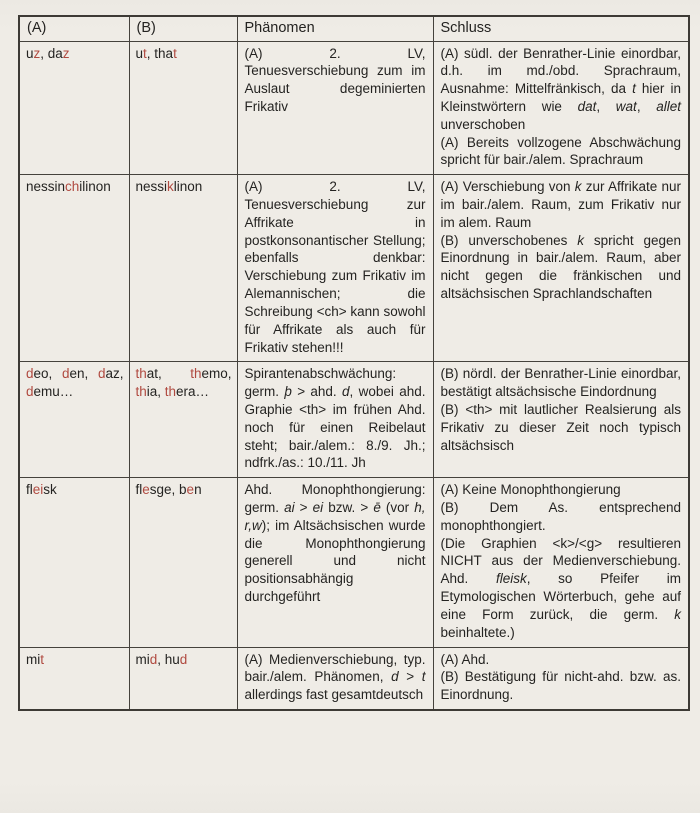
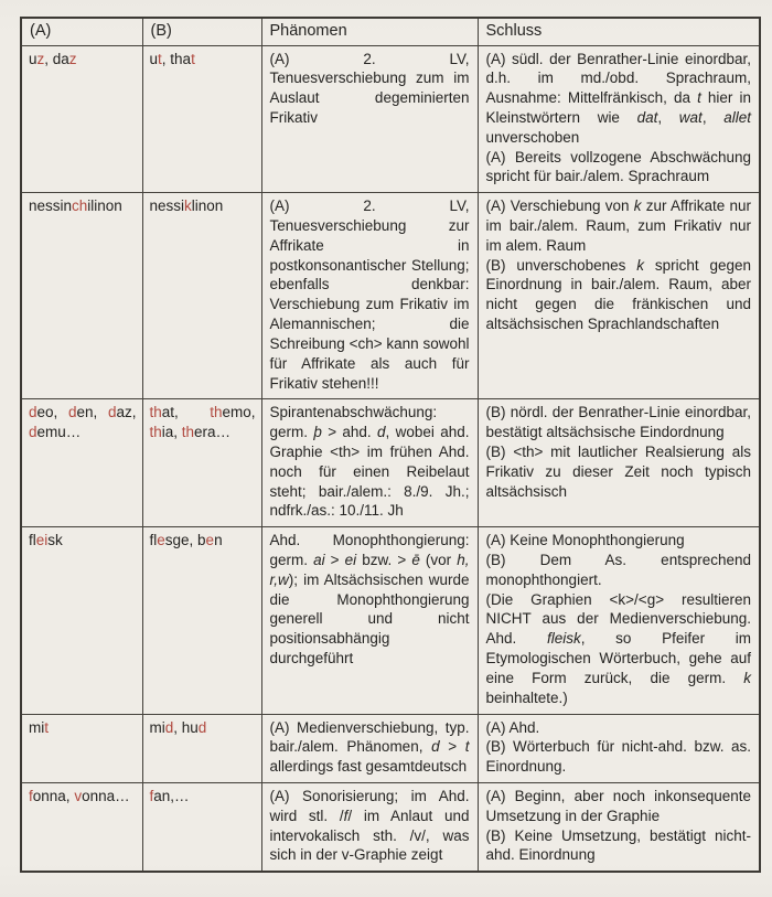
  (A)	(B)	Phänomen	Schluss
  uz, daz	ut, that	(A) 2. LV, Tenuesverschiebung zum im Auslaut degeminierten Frikativ	(A) südl. der Benrather-Linie einordbar, d.h. im md./obd. Sprachraum, Ausnahme: Mittelfränkisch, da t hier in Kleinstwörtern wie dat, wat, allet unverschoben(A) Bereits vollzogene Abschwächung spricht für bair./alem. Sprachraum
  nessinchilinon	nessiklinon	(A) 2. LV, Tenuesverschiebung zur Affrikate in postkonsonantischer Stellung; ebenfalls denkbar: Verschiebung zum Frikativ im Alemannischen; die Schreibung <ch> kann sowohl für Affrikate als auch für Frikativ stehen!!!	(A) Verschiebung von k zur Affrikate nur im bair./alem. Raum, zum Frikativ nur im alem. Raum(B) unverschobenes k spricht gegen Einordnung in bair./alem. Raum, aber nicht gegen die fränkischen und altsächsischen Sprachlandschaften
  deo, den, daz, demu…	that, themo, thia, thera…	Spirantenabschwächung: germ. þ > ahd. d, wobei ahd. Graphie <th> im frühen Ahd. noch für einen Reibelaut steht; bair./alem.: 8./9. Jh.; ndfrk./as.: 10./11. Jh	(B) nördl. der Benrather-Linie einordbar, bestätigt altsächsische Eindordnung(B) <th> mit lautlicher Realsierung als Frikativ zu dieser Zeit noch typisch altsächsisch
  fleisk	flesge, ben	Ahd. Monophthongierung: germ. ai > ei bzw. > ē (vor h, r,w); im Altsächsischen wurde die Monophthongierung generell und nicht positionsabhängig durchgeführt	(A) Keine Monophthongierung(B) Dem As. entsprechend monophthongiert.(Die Graphien <k>/<g> resultieren NICHT aus der Medienverschiebung. Ahd. fleisk, so Pfeifer im Etymologischen Wörterbuch, gehe auf eine Form zurück, die germ. k beinhaltete.)
- mit	mid, hud	(A) Medienverschiebung, typ. bair./alem. Phänomen, d > t allerdings fast gesamtdeutsch	(A) Ahd.(B) Bestätigung für nicht-ahd. bzw. as. Einordnung.
+ mit	mid, hud	(A) Medienverschiebung, typ. bair./alem. Phänomen, d > t allerdings fast gesamtdeutsch	(A) Ahd.(B) Wörterbuch für nicht-ahd. bzw. as. Einordnung.
+ fonna, vonna…	fan,…	(A) Sonorisierung; im Ahd. wird stl. /f/ im Anlaut und intervokalisch sth. /v/, was sich in der v-Graphie zeigt	(A) Beginn, aber noch inkonsequente Umsetzung in der Graphie(B) Keine Umsetzung, bestätigt nicht-ahd. Einordnung
